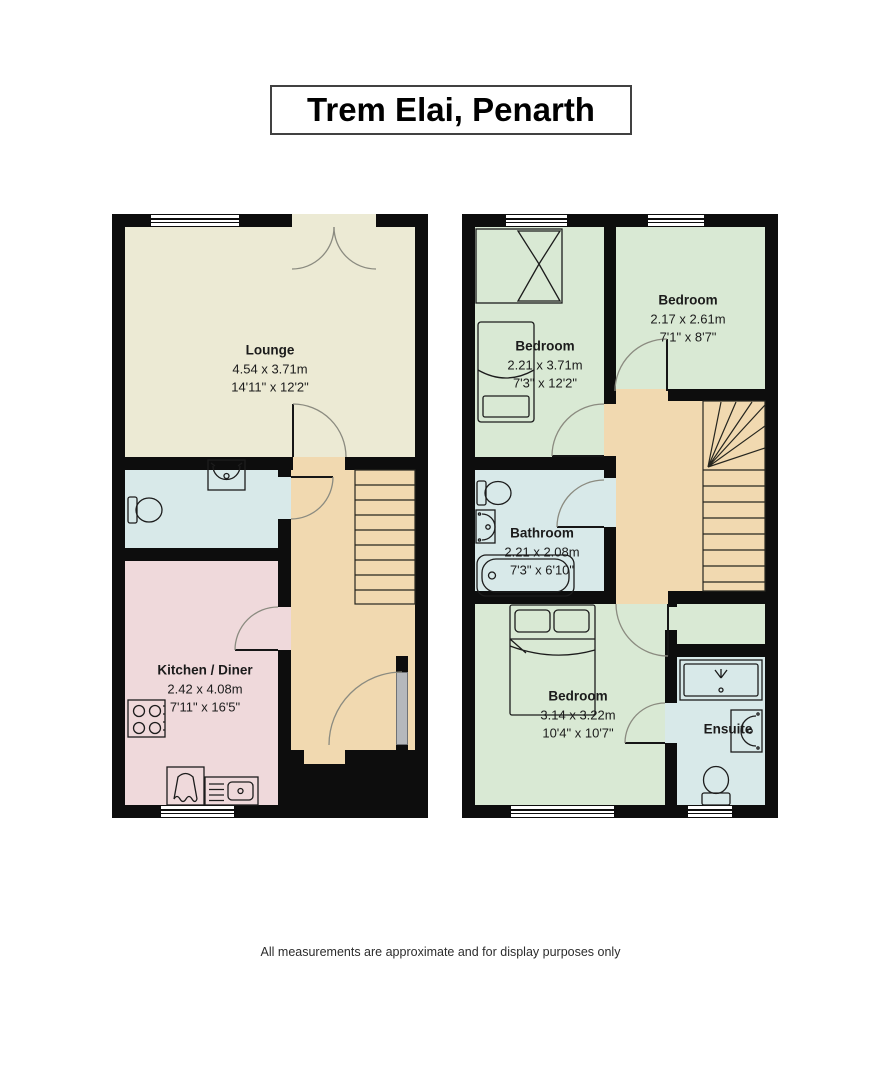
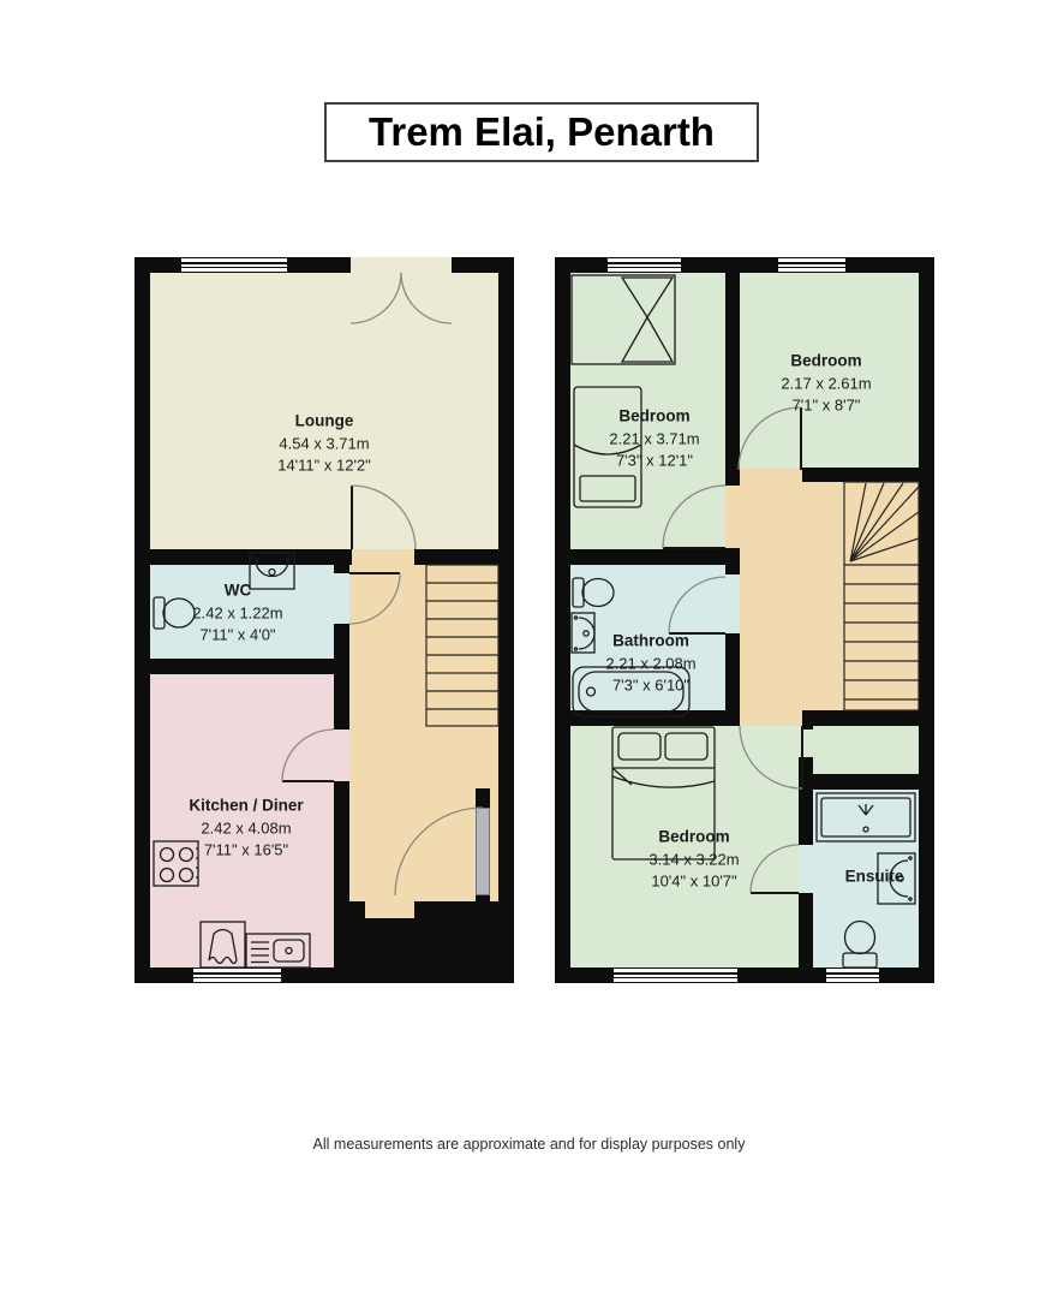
  Trem Elai, Penarth
  Lounge
  4.54 x 3.71m
  14'11" x 12'2"
+ WC
+ 2.42 x 1.22m
+ 7'11" x 4'0"
  Kitchen / Diner
  2.42 x 4.08m
  7'11" x 16'5"
  Bedroom
  2.21 x 3.71m
- 7'3" x 12'2"
+ 7'3" x 12'1"
  Bedroom
  2.17 x 2.61m
  7'1" x 8'7"
  Bathroom
  2.21 x 2.08m
  7'3" x 6'10"
  Bedroom
  3.14 x 3.22m
  10'4" x 10'7"
  Ensuite
  All measurements are approximate and for display purposes only
